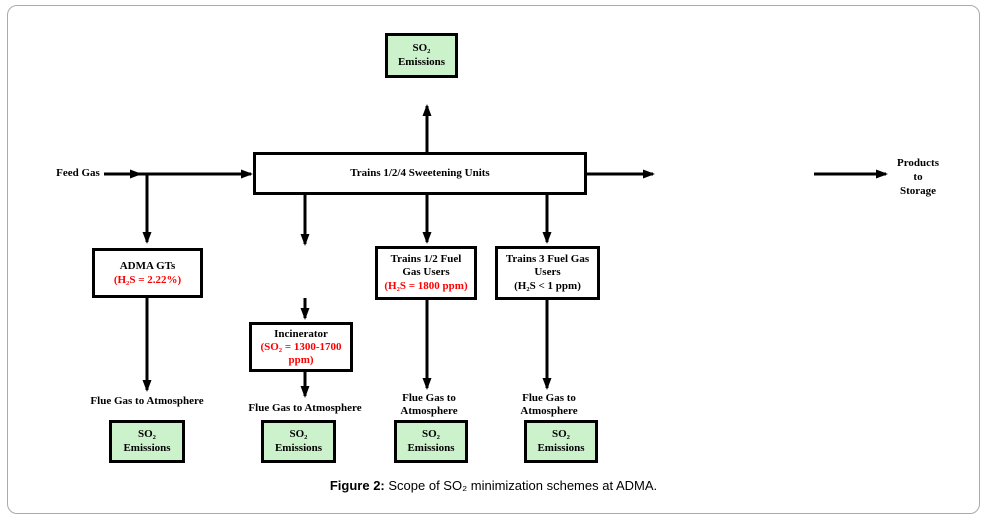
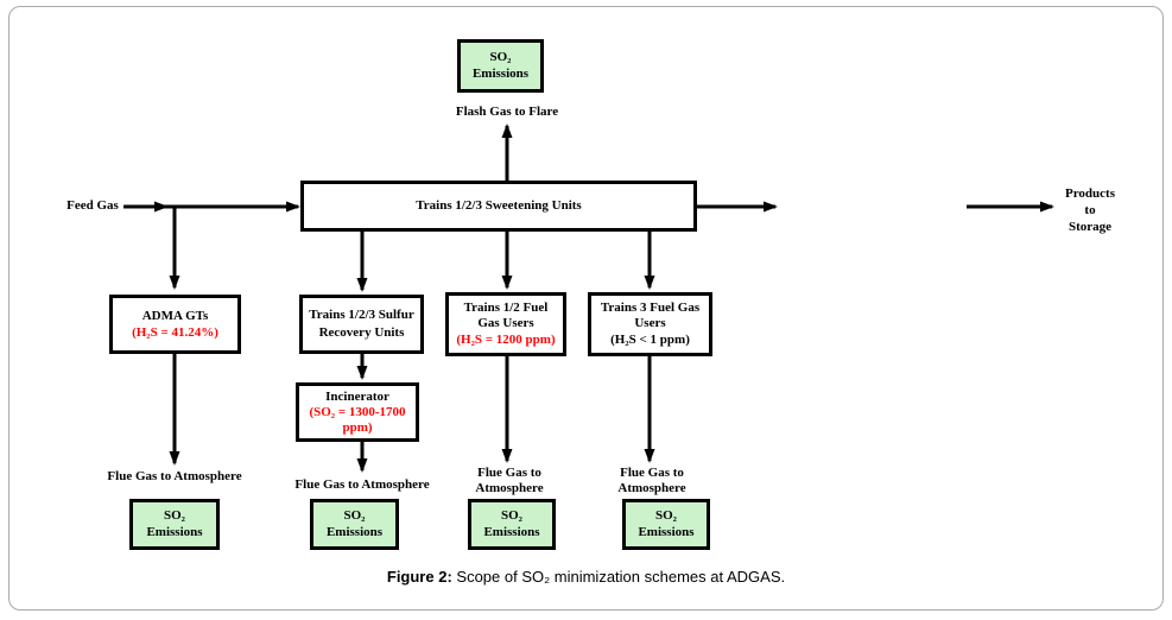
  SO₂
  Emissions
+ Flash Gas to Flare
  Feed Gas
- Trains 1/2/4 Sweetening Units
+ Trains 1/2/3 Sweetening Units
  Products
  to
  Storage
  ADMA GTs
- (H₂S = 2.22%)
+ (H₂S = 41.24%)
+ Trains 1/2/3 Sulfur
+ Recovery Units
  Trains 1/2 Fuel
  Gas Users
- (H₂S = 1800 ppm)
+ (H₂S = 1200 ppm)
  Trains 3 Fuel Gas
  Users
  (H₂S < 1 ppm)
  Incinerator
  (SO₂ = 1300-1700
  ppm)
  Flue Gas to Atmosphere
  Flue Gas to Atmosphere
  Flue Gas to
  Atmosphere
  Flue Gas to
  Atmosphere
  SO₂
  Emissions
  SO₂
  Emissions
  SO₂
  Emissions
  SO₂
  Emissions
- Figure 2: Scope of SO₂ minimization schemes at ADMA.
+ Figure 2: Scope of SO₂ minimization schemes at ADGAS.
